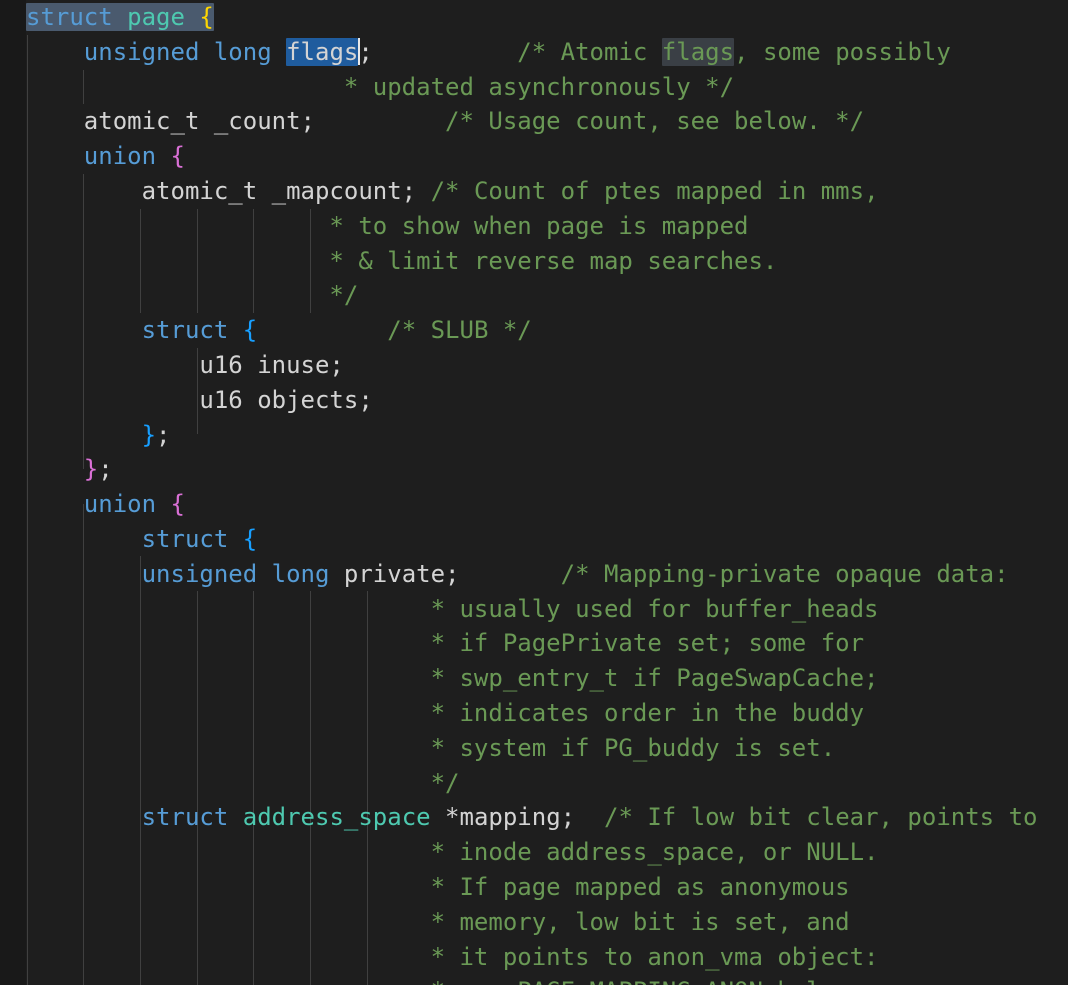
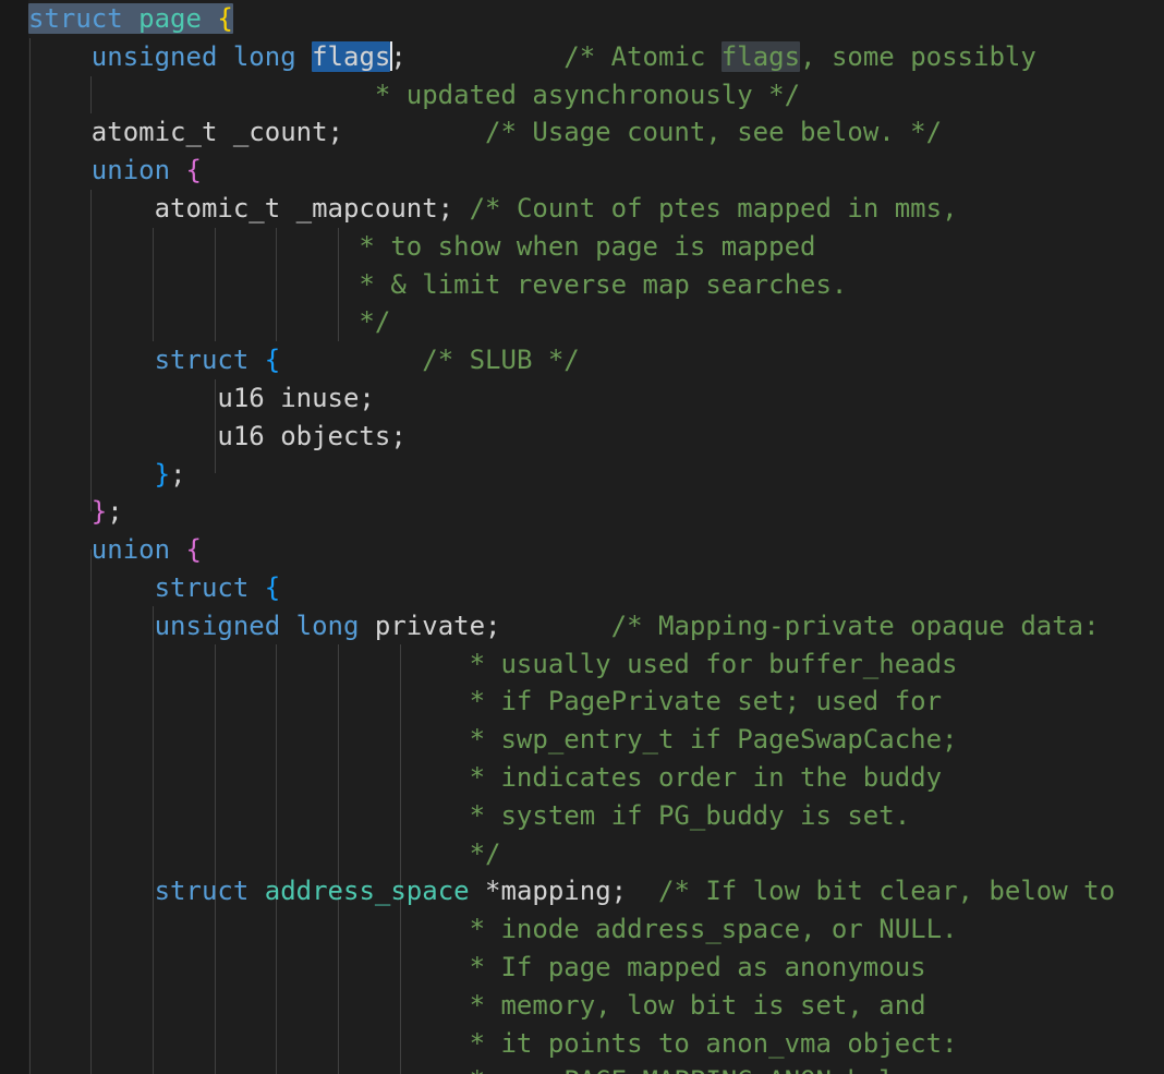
  struct page {
  unsigned long flags; /* Atomic flags, some possibly
  * updated asynchronously */
  atomic_t _count; /* Usage count, see below. */
  union {
  atomic_t _mapcount; /* Count of ptes mapped in mms,
  * to show when page is mapped
  * & limit reverse map searches.
  */
  struct { /* SLUB */
  u16 inuse;
  u16 objects;
  };
  };
  union {
  struct {
  unsigned long private; /* Mapping-private opaque data:
  * usually used for buffer_heads
- * if PagePrivate set; some for
+ * if PagePrivate set; used for
  * swp_entry_t if PageSwapCache;
  * indicates order in the buddy
  * system if PG_buddy is set.
  */
- struct address_space *mapping; /* If low bit clear, points to
+ struct address_space *mapping; /* If low bit clear, below to
  * inode address_space, or NULL.
  * If page mapped as anonymous
  * memory, low bit is set, and
  * it points to anon_vma object:
